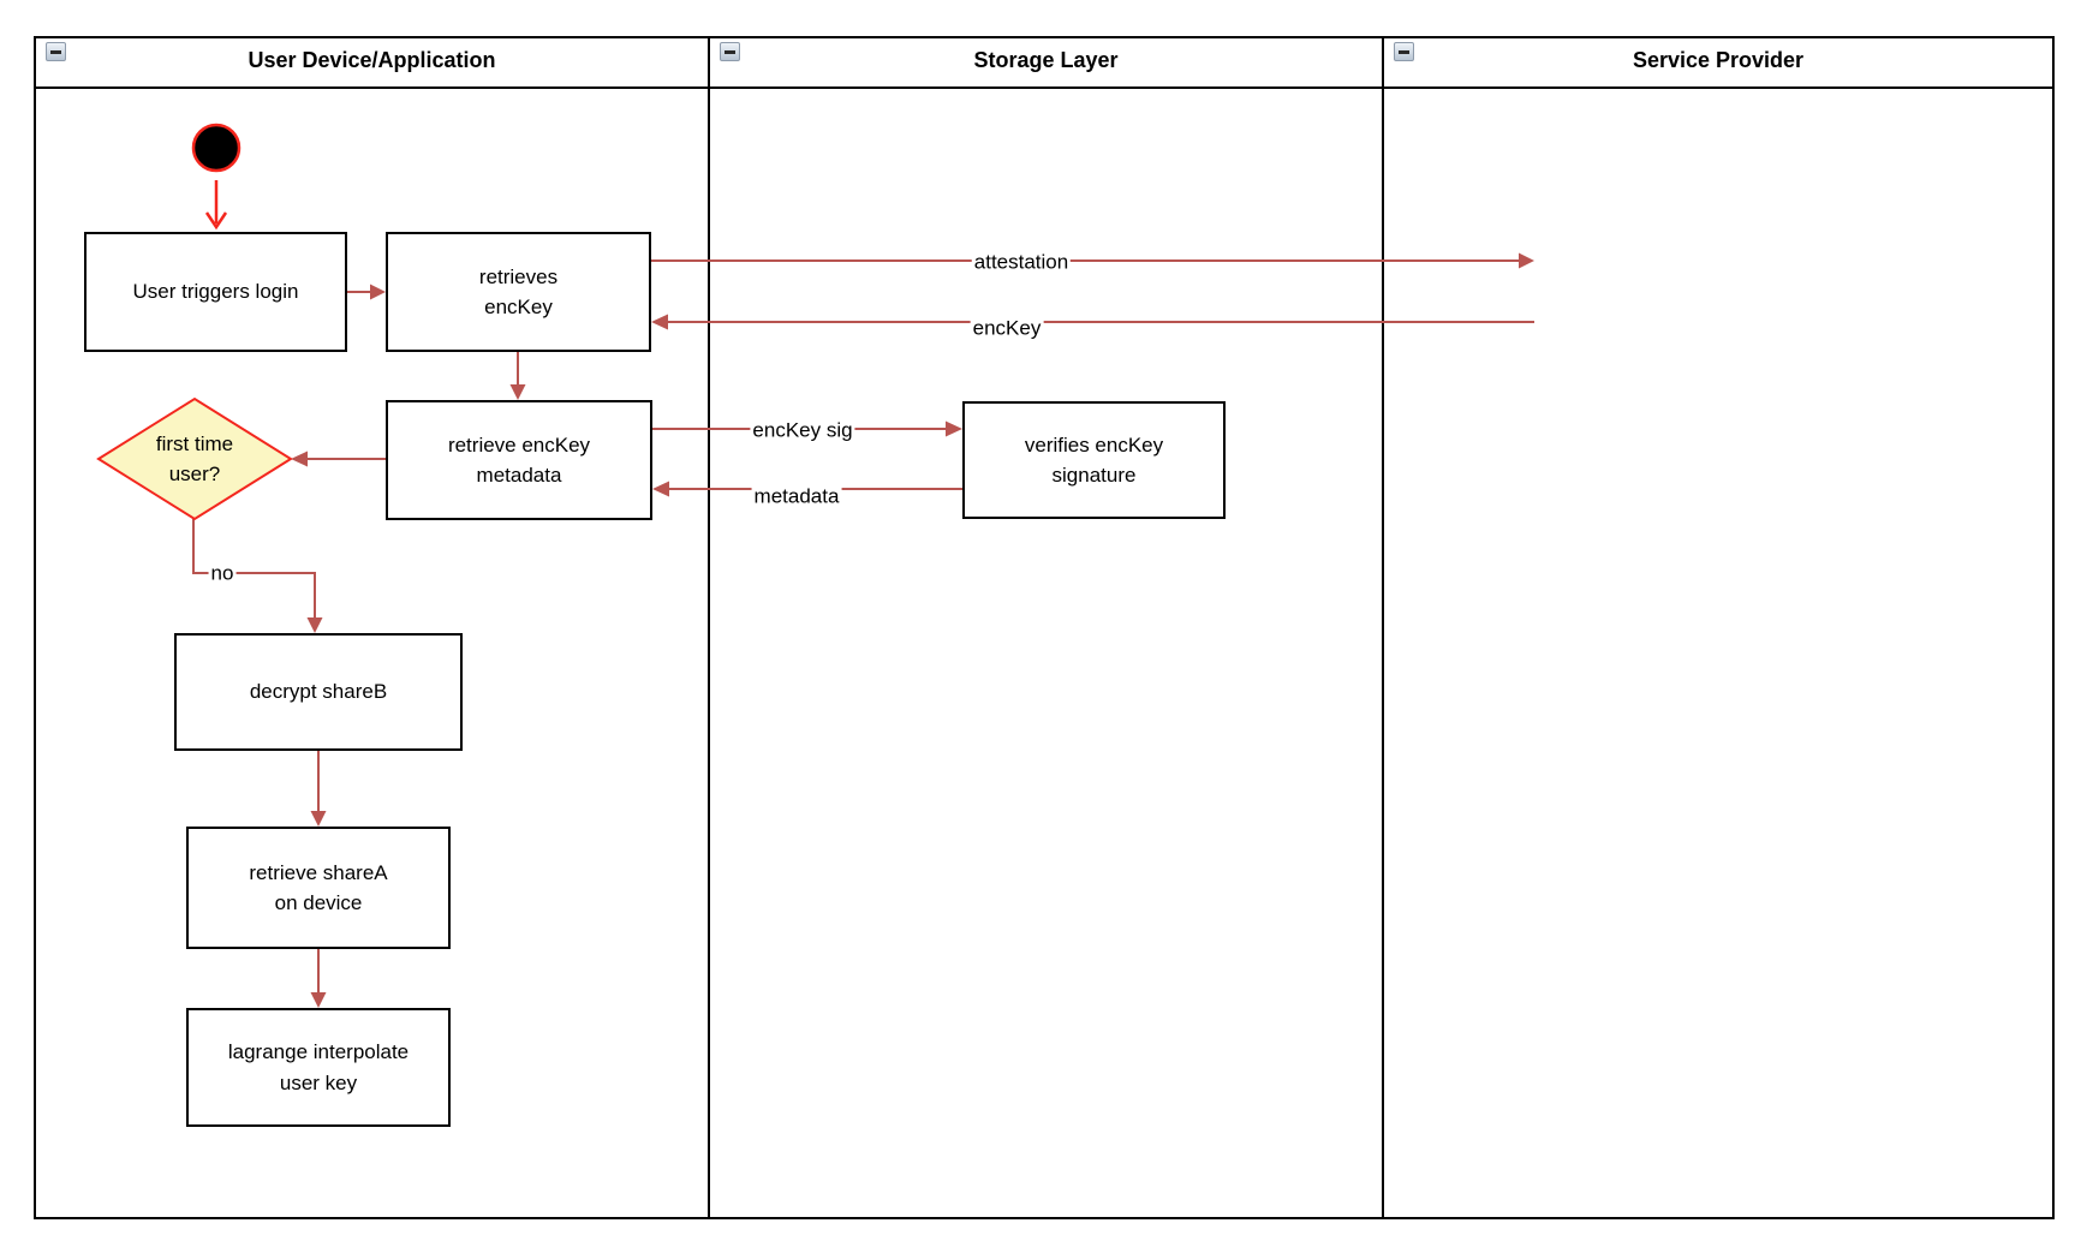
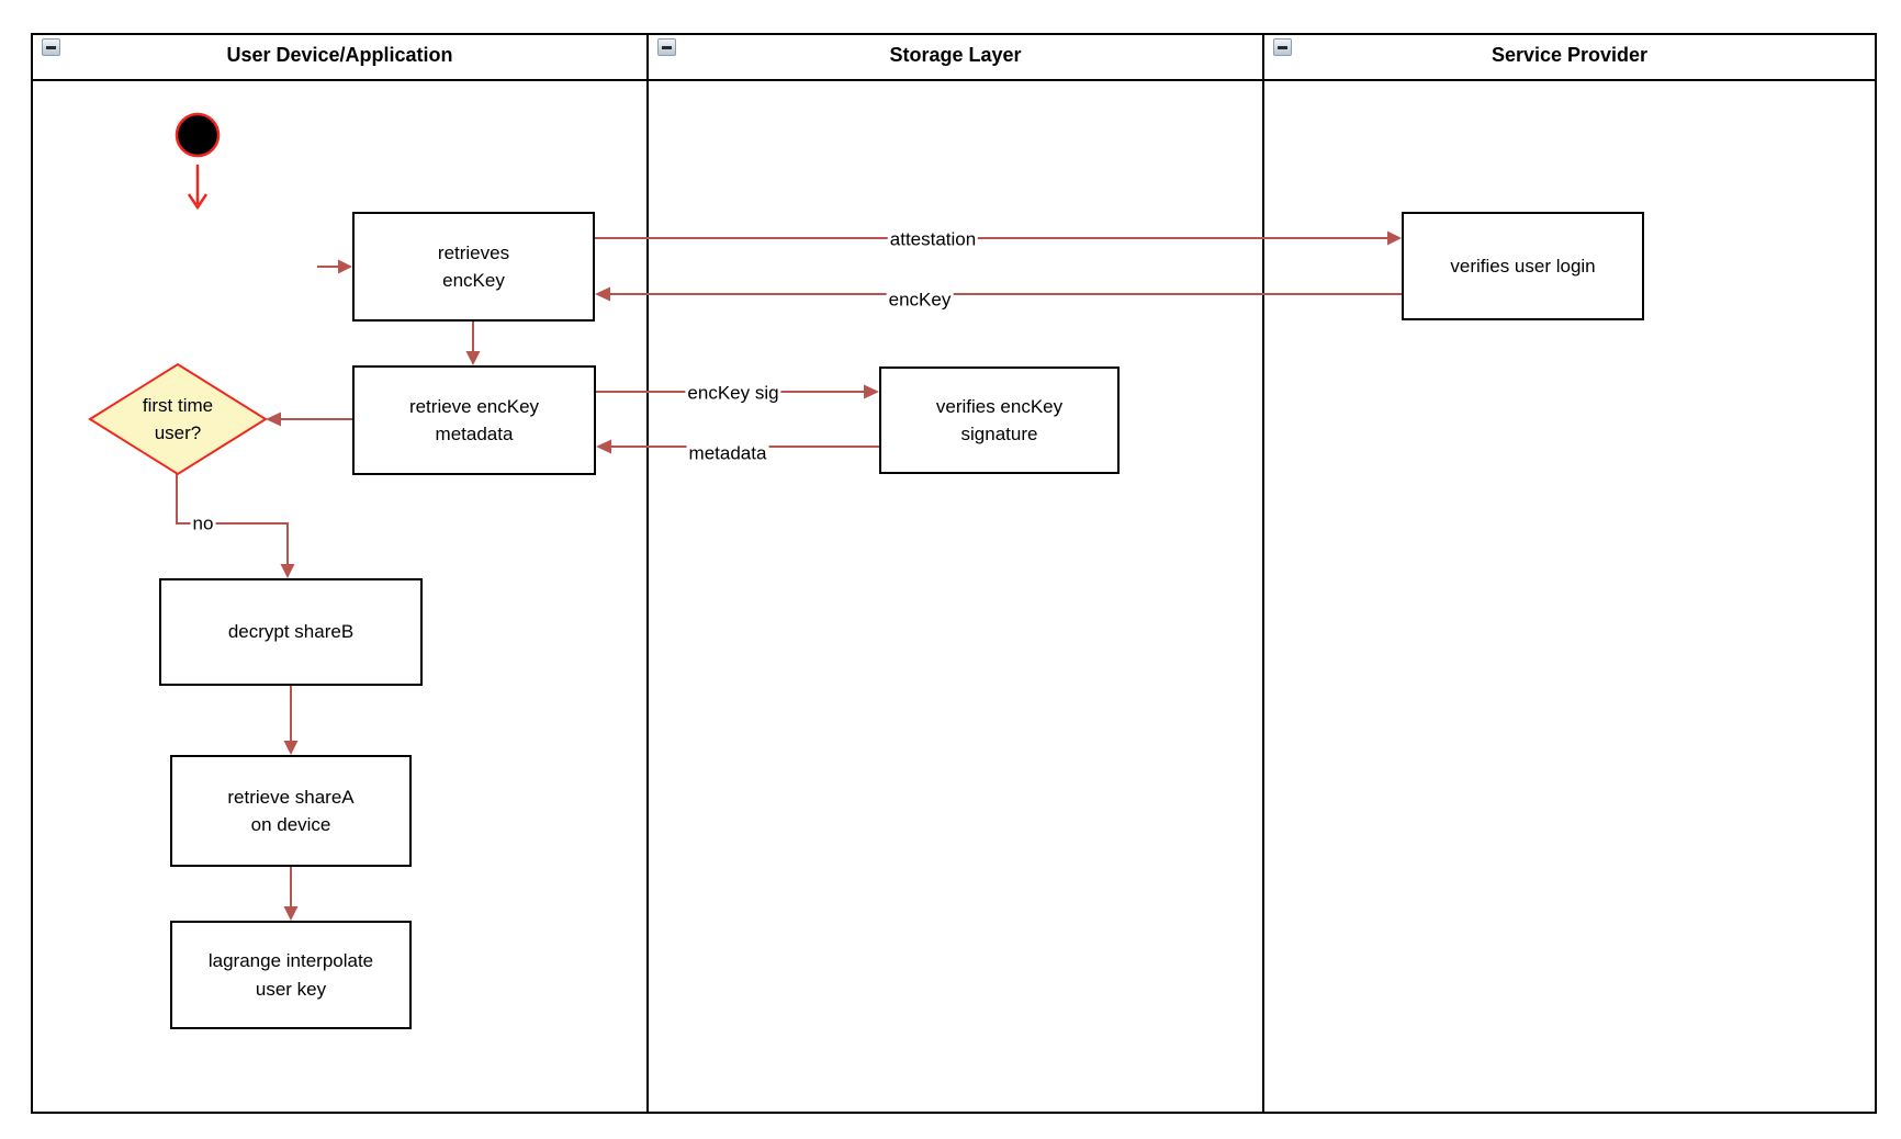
  User Device/Application
  Storage Layer
  Service Provider
- User triggers login
  retrieves
  encKey
+ verifies user login
  retrieve encKey
  metadata
  verifies encKey
  signature
  decrypt shareB
  retrieve shareA
  on device
  lagrange interpolate
  user key
  first time
  user?
  attestation
  encKey
  encKey sig
  metadata
  no
